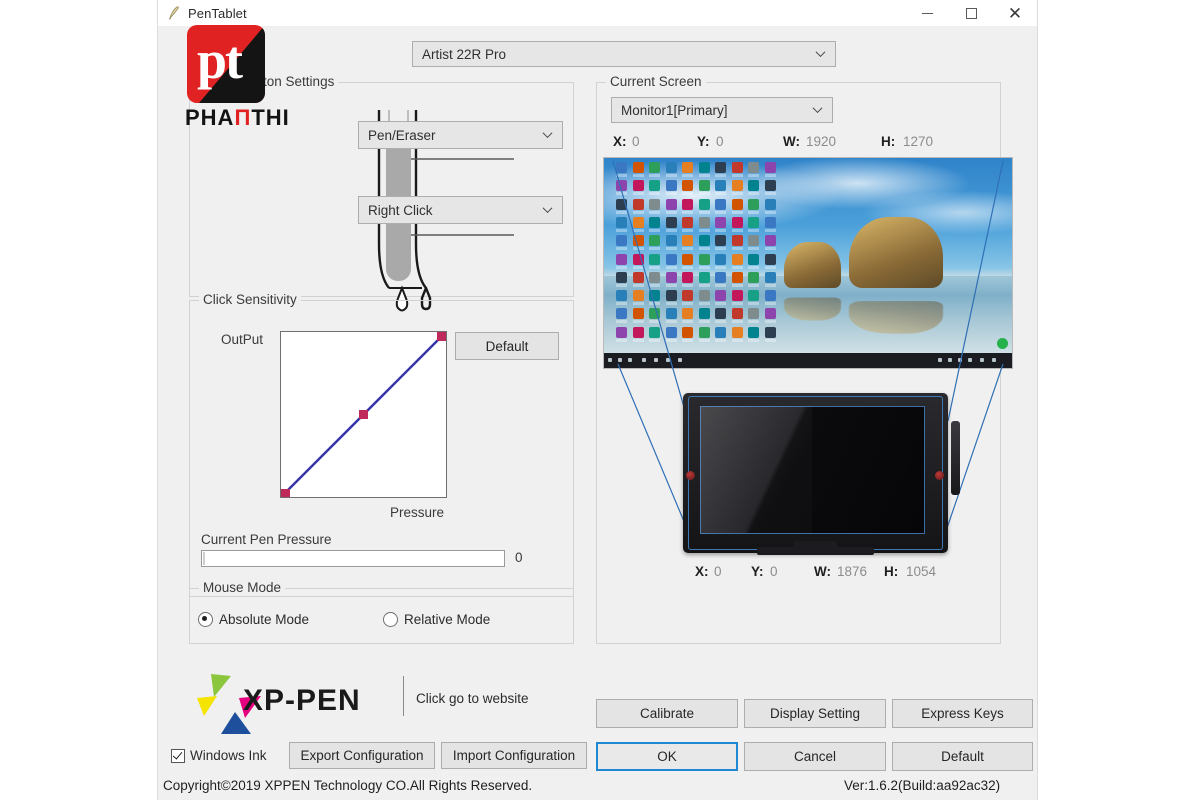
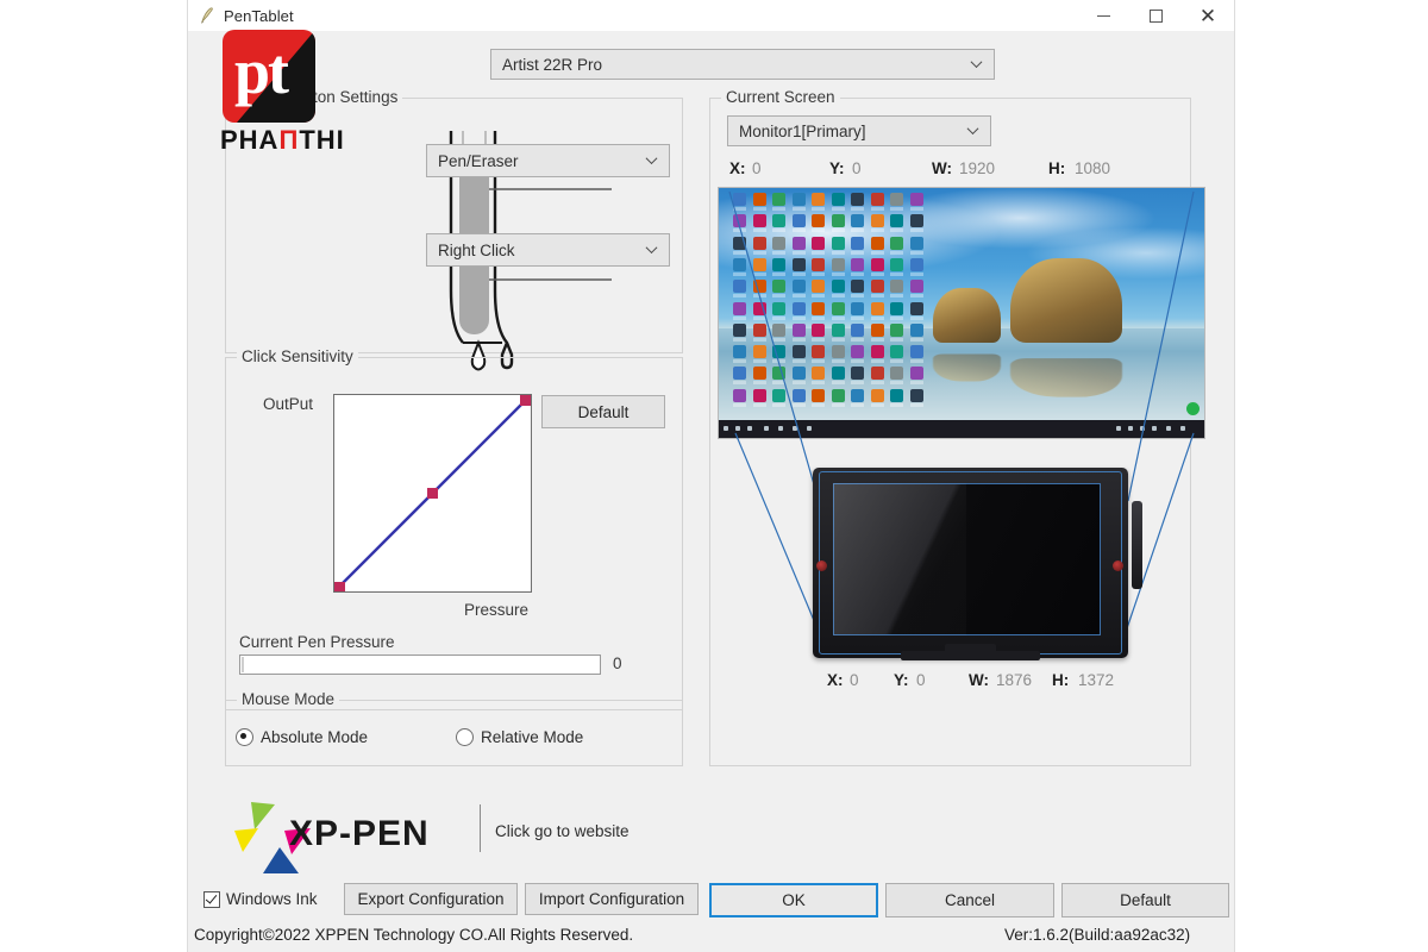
  PenTablet
  ✕
  Artist 22R Pro
  Pen/Eraser
  Right Click
  Click Sensitivity
  OutPut
  Default
  Pressure
  Current Pen Pressure
  0
  Mouse Mode
  Absolute Mode
  Relative Mode
  Current Screen
  Monitor1[Primary]
  X:
  0
  Y:
  0
  W:
  1920
  H:
- 1270
+ 1080
  X:
  0
  Y:
  0
  W:
  1876
  H:
- 1054
+ 1372
  XP-PEN
  Click go to website
- Calibrate
- Display Setting
- Express Keys
  Windows Ink
  Export Configuration
  Import Configuration
  OK
  Cancel
  Default
- Copyright©2019 XPPEN Technology CO.All Rights Reserved.
+ Copyright©2022 XPPEN Technology CO.All Rights Reserved.
  Ver:1.6.2(Build:aa92ac32)
  pt
  PHAΠTHI
